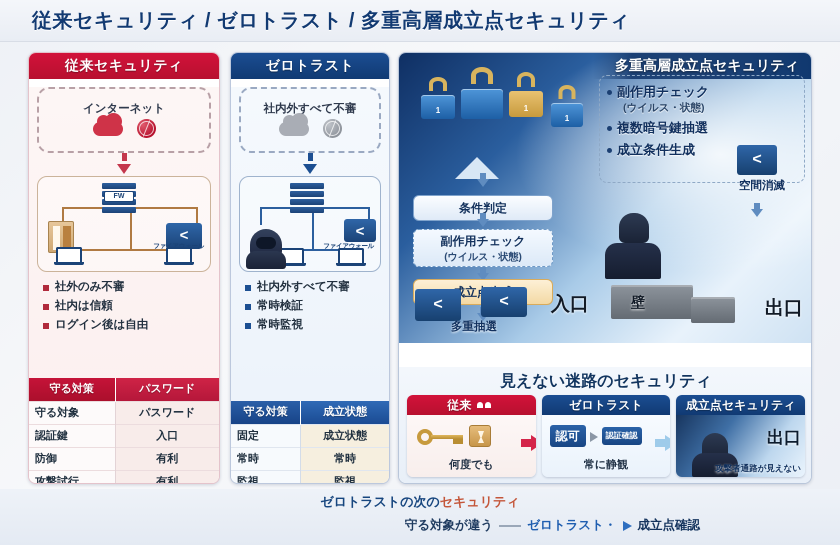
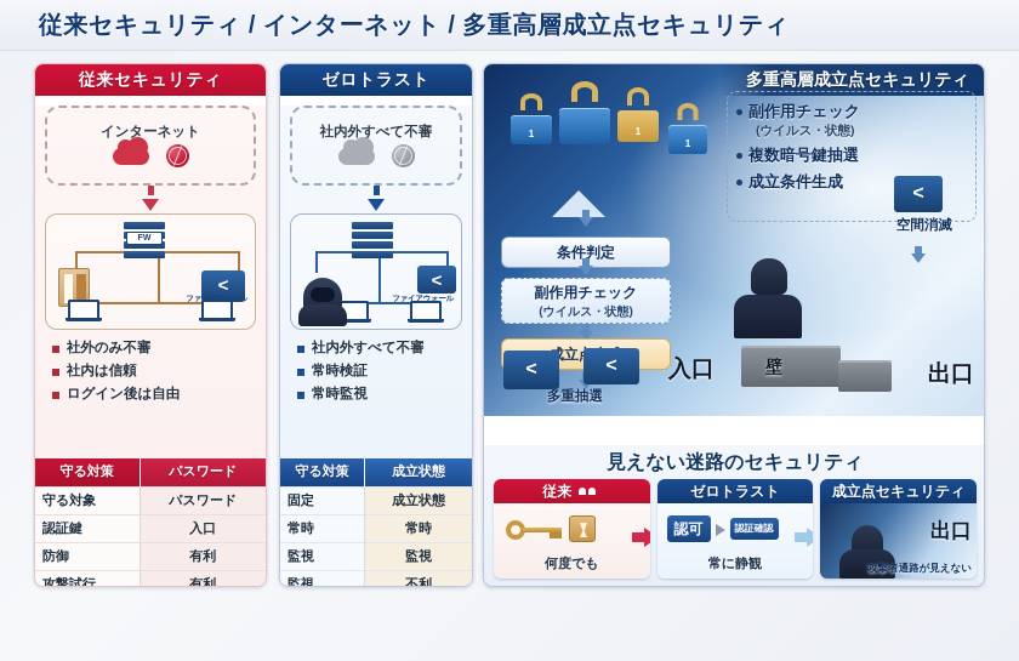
- 従来セキュリティ / ゼロトラスト / 多重高層成立点セキュリティ
+ 従来セキュリティ / インターネット / 多重高層成立点セキュリティ
  従来セキュリティ
  インターネット
  社外のみ不審
  社内は信頼
  ログイン後は自由
  守る対策	パスワード
  守る対象	パスワード
  認証鍵	入口
  防御	有利
  攻撃試行	有利
  ゼロトラスト
  社内外すべて不審
  社内外すべて不審
  常時検証
  常時監視
  守る対策	成立状態
  固定	成立状態
  常時	常時
  監視	監視
+ 監視	不利
  多重高層成立点セキュリティ
  1
  1
  1
  条件判定
  副作用チェック
  (ウイルス・状態)
  副作用チェック
  (ウイルス・状態)
  複数暗号鍵抽選
  成立条件生成
  空間消滅
  多重抽選
  入口
  壁
  出口
  見えない迷路のセキュリティ
  従来
  何度でも
  ゼロトラスト
  認可
  認証確認
  常に静観
  成立点セキュリティ
  出口
  攻撃者通路が見えない
- ゼロトラストの次のセキュリティ
- 守る対象が違う
- ゼロトラスト・
- 成立点確認
